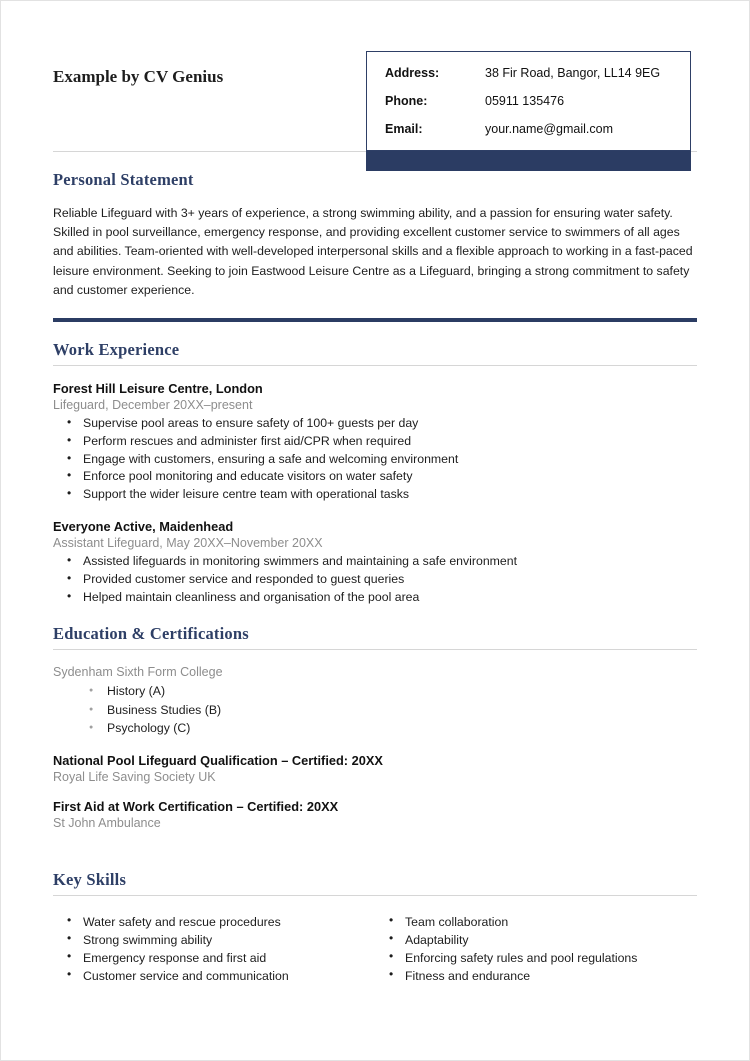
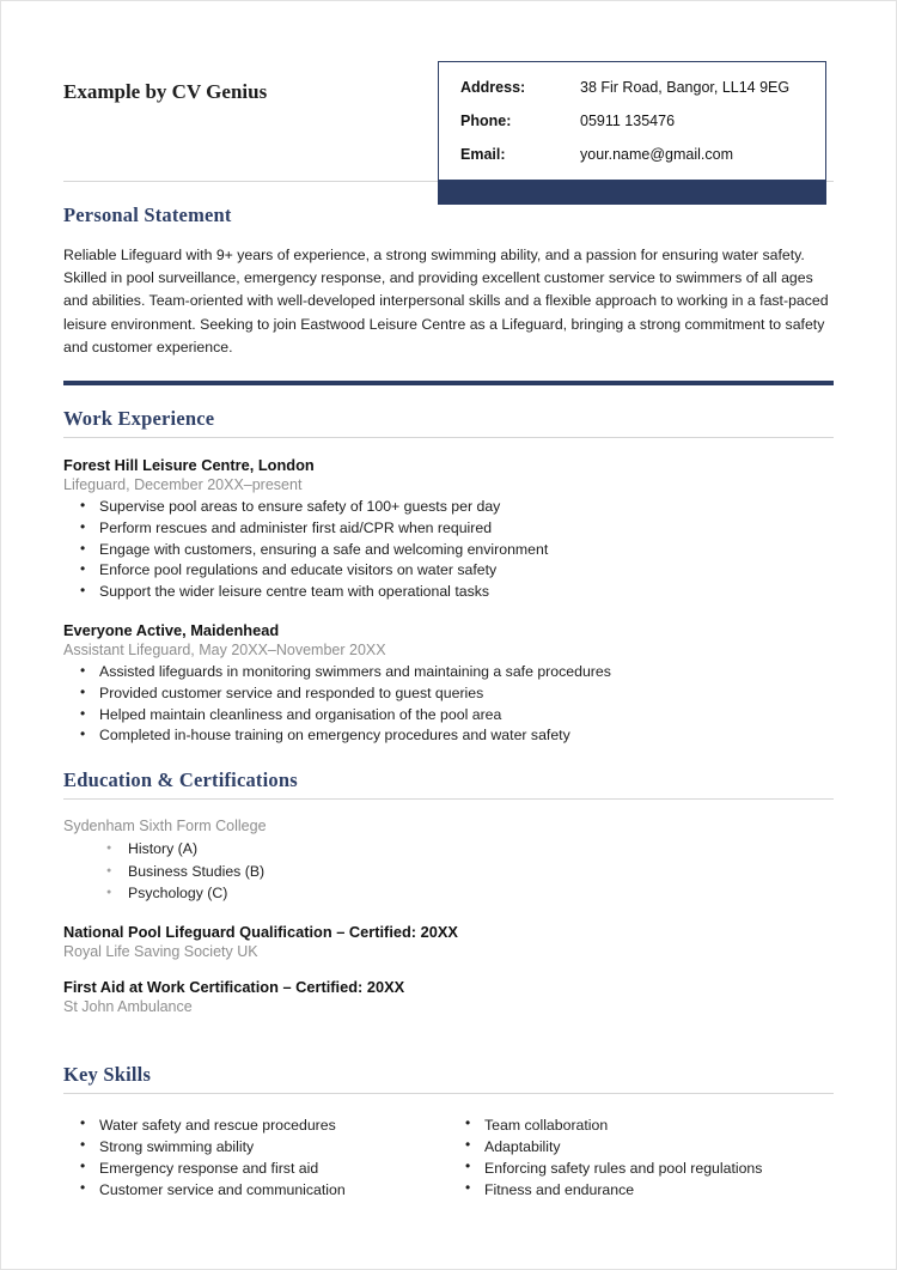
  Example by CV Genius
  Address:
  38 Fir Road, Bangor, LL14 9EG
  Phone:
  05911 135476
  Email:
  your.name@gmail.com
  Personal Statement
- Reliable Lifeguard with 3+ years of experience, a strong swimming ability, and a passion for ensuring water safety. Skilled in pool surveillance, emergency response, and providing excellent customer service to swimmers of all ages and abilities. Team-oriented with well-developed interpersonal skills and a flexible approach to working in a fast-paced leisure environment. Seeking to join Eastwood Leisure Centre as a Lifeguard, bringing a strong commitment to safety and customer experience.
+ Reliable Lifeguard with 9+ years of experience, a strong swimming ability, and a passion for ensuring water safety. Skilled in pool surveillance, emergency response, and providing excellent customer service to swimmers of all ages and abilities. Team-oriented with well-developed interpersonal skills and a flexible approach to working in a fast-paced leisure environment. Seeking to join Eastwood Leisure Centre as a Lifeguard, bringing a strong commitment to safety and customer experience.
  Work Experience
  Forest Hill Leisure Centre, London
  Lifeguard, December 20XX–present
  Supervise pool areas to ensure safety of 100+ guests per day
  Perform rescues and administer first aid/CPR when required
  Engage with customers, ensuring a safe and welcoming environment
- Enforce pool monitoring and educate visitors on water safety
+ Enforce pool regulations and educate visitors on water safety
  Support the wider leisure centre team with operational tasks
  Everyone Active, Maidenhead
  Assistant Lifeguard, May 20XX–November 20XX
- Assisted lifeguards in monitoring swimmers and maintaining a safe environment
+ Assisted lifeguards in monitoring swimmers and maintaining a safe procedures
  Provided customer service and responded to guest queries
  Helped maintain cleanliness and organisation of the pool area
+ Completed in-house training on emergency procedures and water safety
  Education & Certifications
  Sydenham Sixth Form College
  History (A)
  Business Studies (B)
  Psychology (C)
  National Pool Lifeguard Qualification – Certified: 20XX
  Royal Life Saving Society UK
  First Aid at Work Certification – Certified: 20XX
  St John Ambulance
  Key Skills
  Water safety and rescue procedures
  Strong swimming ability
  Emergency response and first aid
  Customer service and communication
  Team collaboration
  Adaptability
  Enforcing safety rules and pool regulations
  Fitness and endurance
